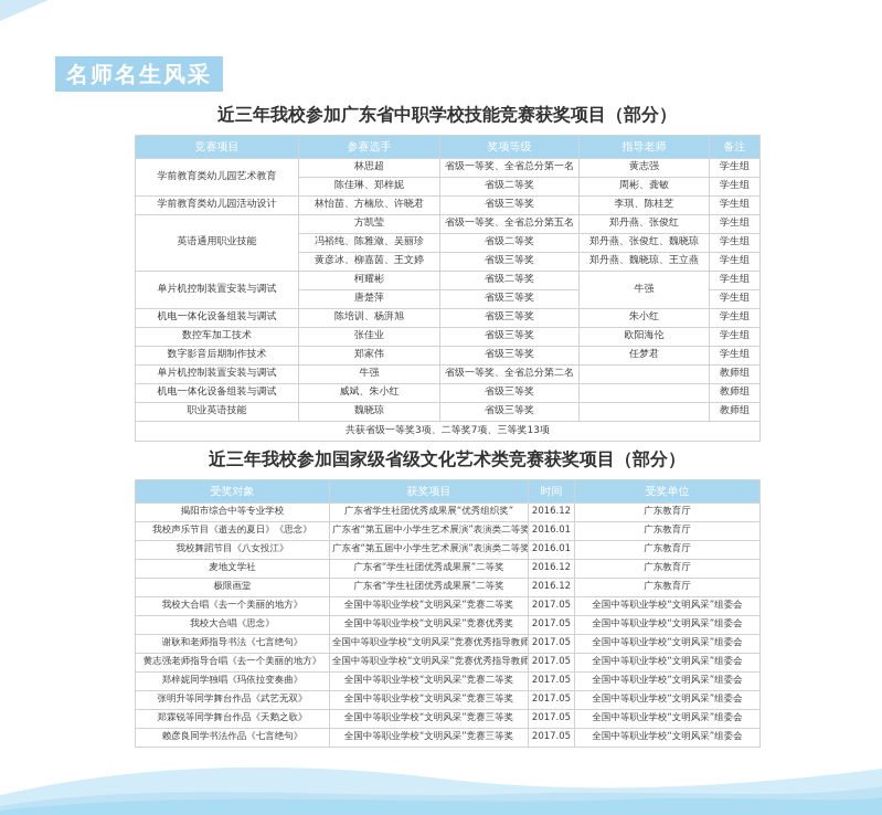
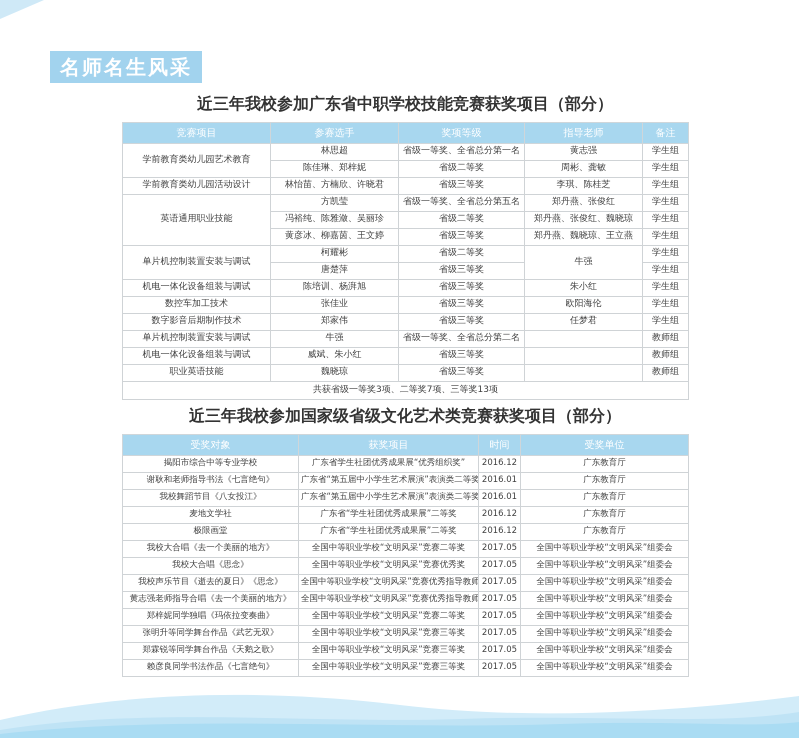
  名师名生风采
  近三年我校参加广东省中职学校技能竞赛获奖项目（部分）
  竞赛项目	参赛选手	奖项等级	指导老师	备注
  学前教育类幼儿园艺术教育	林思超	省级一等奖、全省总分第一名	黄志强	学生组
  陈佳琳、郑梓妮	省级二等奖	周彬、龚敏	学生组
  学前教育类幼儿园活动设计	林怡苗、方楠欣、许晓君	省级三等奖	李琪、陈桂芝	学生组
  英语通用职业技能	方凯莹	省级一等奖、全省总分第五名	郑丹燕、张俊红	学生组
  冯裕纯、陈雅潋、吴丽珍	省级二等奖	郑丹燕、张俊红、魏晓琼	学生组
  黄彦冰、柳嘉茵、王文婷	省级三等奖	郑丹燕、魏晓琼、王立燕	学生组
  单片机控制装置安装与调试	柯耀彬	省级二等奖	牛强	学生组
  唐楚萍	省级三等奖	学生组
  机电一体化设备组装与调试	陈培训、杨湃旭	省级三等奖	朱小红	学生组
  数控车加工技术	张佳业	省级三等奖	欧阳海伦	学生组
  数字影音后期制作技术	郑家伟	省级三等奖	任梦君	学生组
  单片机控制装置安装与调试	牛强	省级一等奖、全省总分第二名		教师组
  机电一体化设备组装与调试	威斌、朱小红	省级三等奖		教师组
  职业英语技能	魏晓琼	省级三等奖		教师组
  共获省级一等奖3项、二等奖7项、三等奖13项
  近三年我校参加国家级省级文化艺术类竞赛获奖项目（部分）
  受奖对象	获奖项目	时间	受奖单位
  揭阳市综合中等专业学校	广东省学生社团优秀成果展“优秀组织奖”	2016.12	广东教育厅
- 我校声乐节目《逝去的夏日》《思念》	广东省“第五届中小学生艺术展演”表演类二等奖	2016.01	广东教育厅
+ 谢耿和老师指导书法《七言绝句》	广东省“第五届中小学生艺术展演”表演类二等奖	2016.01	广东教育厅
  我校舞蹈节目《八女投江》	广东省“第五届中小学生艺术展演”表演类二等奖	2016.01	广东教育厅
  麦地文学社	广东省“学生社团优秀成果展”二等奖	2016.12	广东教育厅
  极限画堂	广东省“学生社团优秀成果展”二等奖	2016.12	广东教育厅
  我校大合唱《去一个美丽的地方》	全国中等职业学校“文明风采”竞赛二等奖	2017.05	全国中等职业学校“文明风采”组委会
  我校大合唱《思念》	全国中等职业学校“文明风采”竞赛优秀奖	2017.05	全国中等职业学校“文明风采”组委会
- 谢耿和老师指导书法《七言绝句》	全国中等职业学校“文明风采”竞赛优秀指导教师	2017.05	全国中等职业学校“文明风采”组委会
+ 我校声乐节目《逝去的夏日》《思念》	全国中等职业学校“文明风采”竞赛优秀指导教师	2017.05	全国中等职业学校“文明风采”组委会
  黄志强老师指导合唱《去一个美丽的地方》	全国中等职业学校“文明风采”竞赛优秀指导教师	2017.05	全国中等职业学校“文明风采”组委会
  郑梓妮同学独唱《玛依拉变奏曲》	全国中等职业学校“文明风采”竞赛二等奖	2017.05	全国中等职业学校“文明风采”组委会
  张明升等同学舞台作品《武艺无双》	全国中等职业学校“文明风采”竞赛三等奖	2017.05	全国中等职业学校“文明风采”组委会
  郑霖锐等同学舞台作品《天鹅之歌》	全国中等职业学校“文明风采”竞赛三等奖	2017.05	全国中等职业学校“文明风采”组委会
  赖彦良同学书法作品《七言绝句》	全国中等职业学校“文明风采”竞赛三等奖	2017.05	全国中等职业学校“文明风采”组委会
